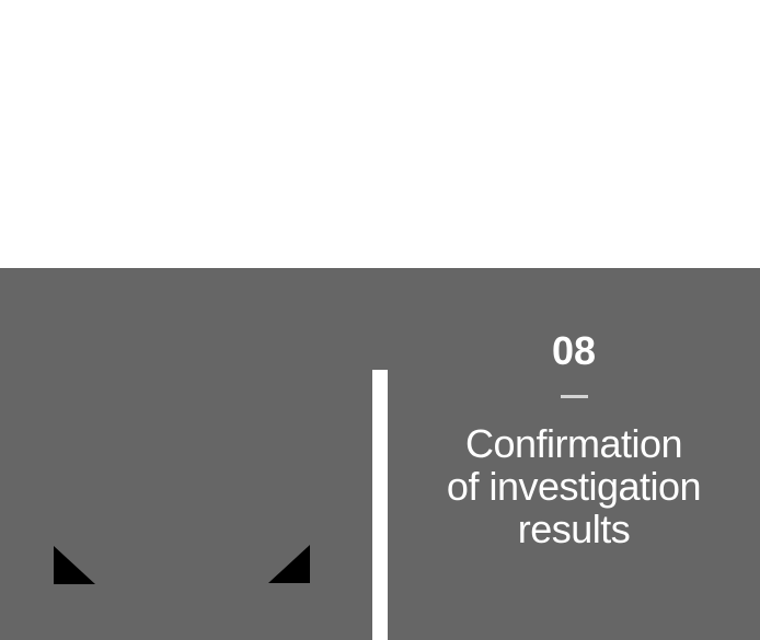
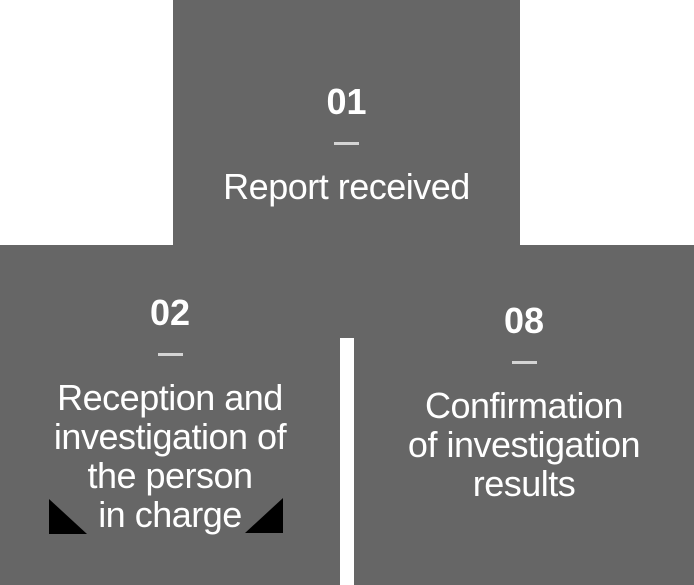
+ 01
+ Report received
+ 02
+ Reception and
+ investigation of
+ the person
+ in charge
  08
  Confirmation
  of investigation
  results
